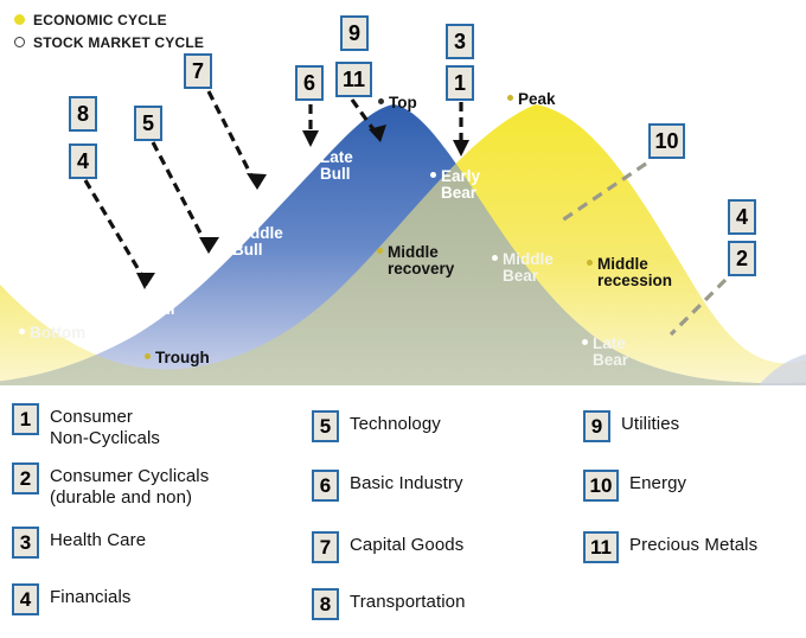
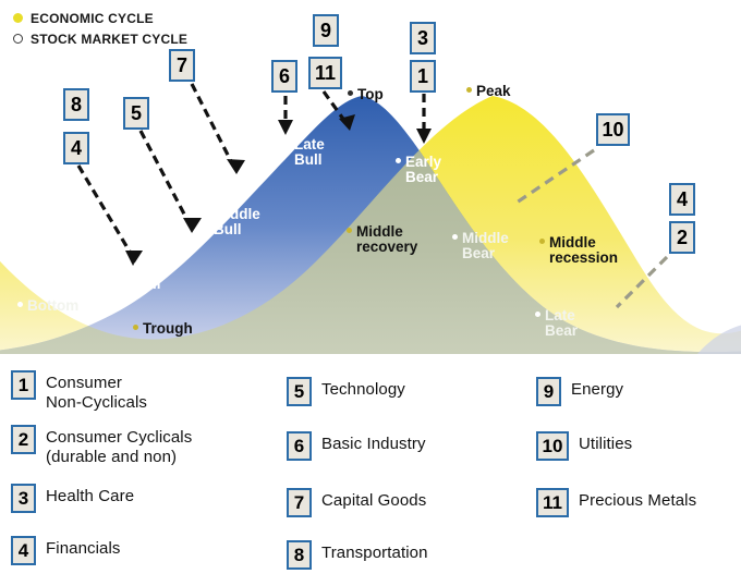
  ECONOMIC CYCLE
  STOCK MARKET CYCLE
  Bottom
  Early
  Bull
  Trough
  Middle
  Bull
  Late
  Bull
  Top
  Middle
  recovery
  Early
  Bear
  Middle
  Bear
  Peak
  Middle
  recession
  Late
  Bear
  9
  3
  6
  11
  1
  7
  8
  5
  4
  10
  4
  2
  1
  Consumer
  Non-Cyclicals
  2
  Consumer Cyclicals
  (durable and non)
  3
  Health Care
  4
  Financials
  5
  Technology
  6
  Basic Industry
  7
  Capital Goods
  8
  Transportation
  9
- Utilities
+ Energy
  10
- Energy
+ Utilities
  11
  Precious Metals
